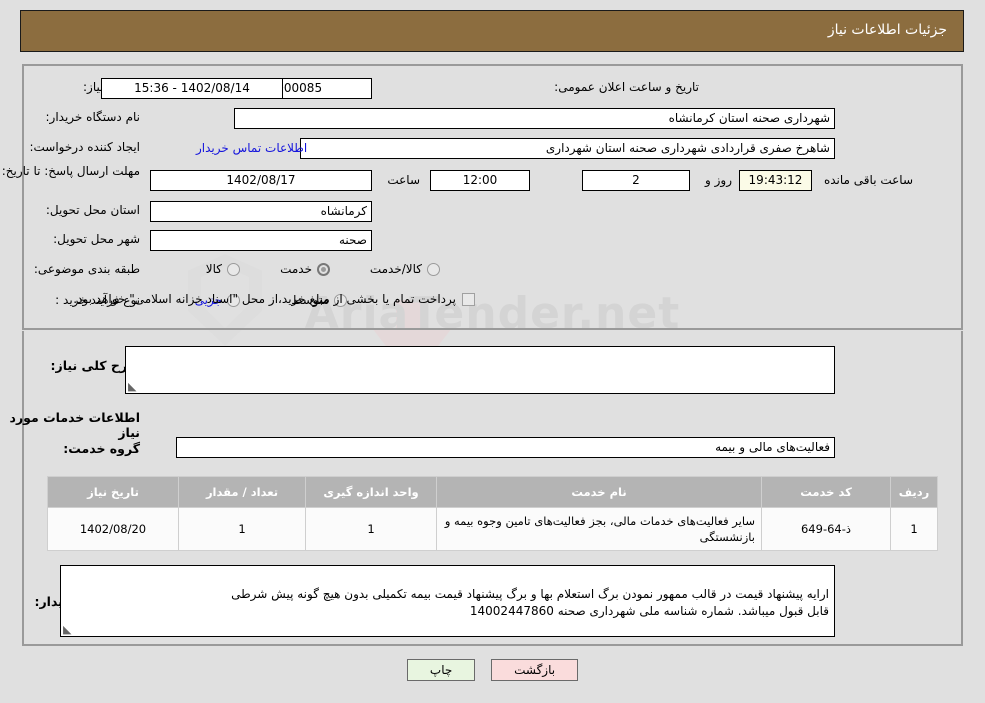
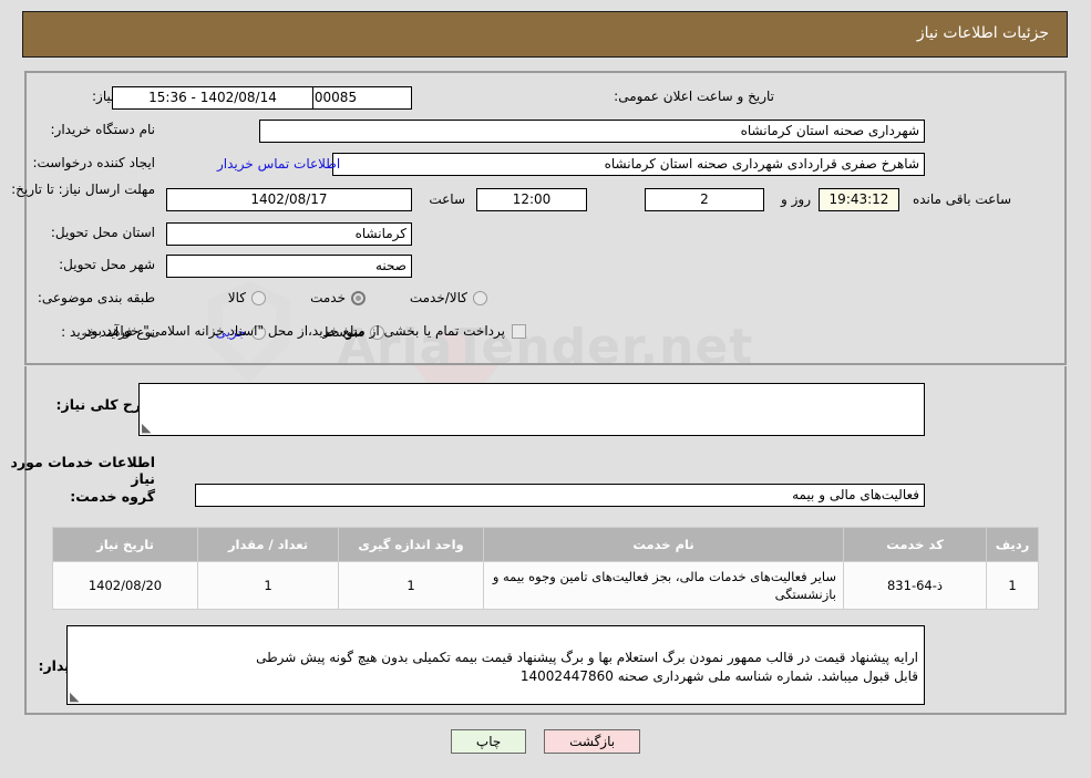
  AriaTender.net
  جزئیات اطلاعات نیاز
  تاریخ و ساعت اعلان عمومی:
  1402/08/14 - 15:36
  نام دستگاه خریدار:
  شهرداری صحنه استان کرمانشاه
  ایجاد کننده درخواست:
- شاهرخ صفری قراردادی شهرداری صحنه استان شهرداری
+ شاهرخ صفری قراردادی شهرداری صحنه استان کرمانشاه
  اطلاعات تماس خریدار
- مهلت ارسال پاسخ: تا تاریخ:
+ مهلت ارسال نیاز: تا تاریخ:
  1402/08/17
  ساعت
  12:00
  2
  روز و
  19:43:12
  ساعت باقی مانده
  استان محل تحویل:
  کرمانشاه
  شهر محل تحویل:
  صحنه
  طبقه بندی موضوعی:
  کالا
  خدمت
  کالا/خدمت
  نوع فرآیند خرید :
  جزیی
  متوسط
  پرداخت تمام یا بخشی از مبلغ خرید،از محل "اسناد خزانه اسلامی" خواهد بود.
  رح کلی نیاز:
  اطلاعات خدمات مورد نیاز
  گروه خدمت:
  فعالیت‌های مالی و بیمه
  ردیف	کد خدمت	نام خدمت	واحد اندازه گیری	تعداد / مقدار	تاریخ نیاز
- 1	ذ-64-649	سایر فعالیت‌های خدمات مالی، بجز فعالیت‌های تامین وجوه بیمه و بازنشستگی	1	1	1402/08/20
+ 1	ذ-64-831	سایر فعالیت‌های خدمات مالی، بجز فعالیت‌های تامین وجوه بیمه و بازنشستگی	1	1	1402/08/20
  ارایه پیشنهاد قیمت در قالب ممهور نمودن برگ استعلام بها و برگ پیشنهاد قیمت بیمه تکمیلی بدون هیچ گونه پیش شرطی
  قابل قبول میباشد. شماره شناسه ملی شهرداری صحنه 14002447860
  بازگشت چاپ
